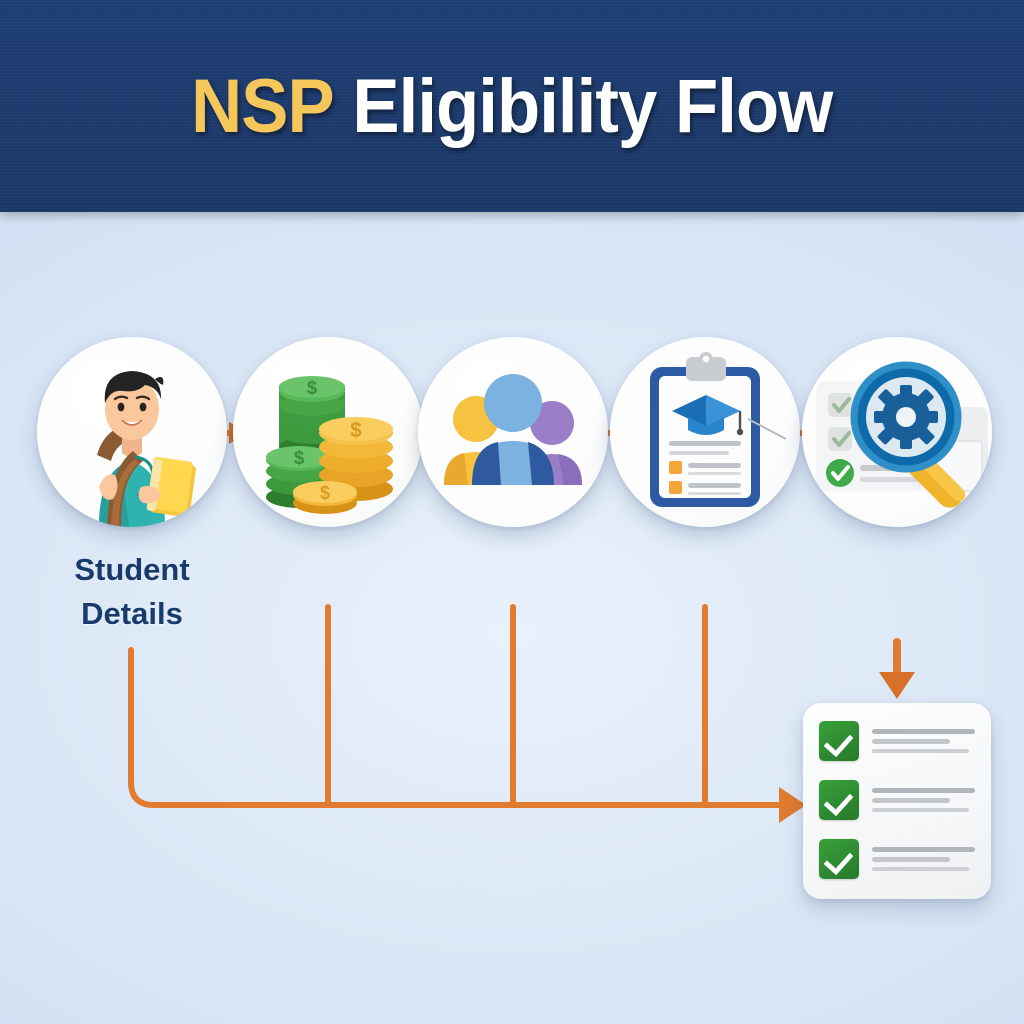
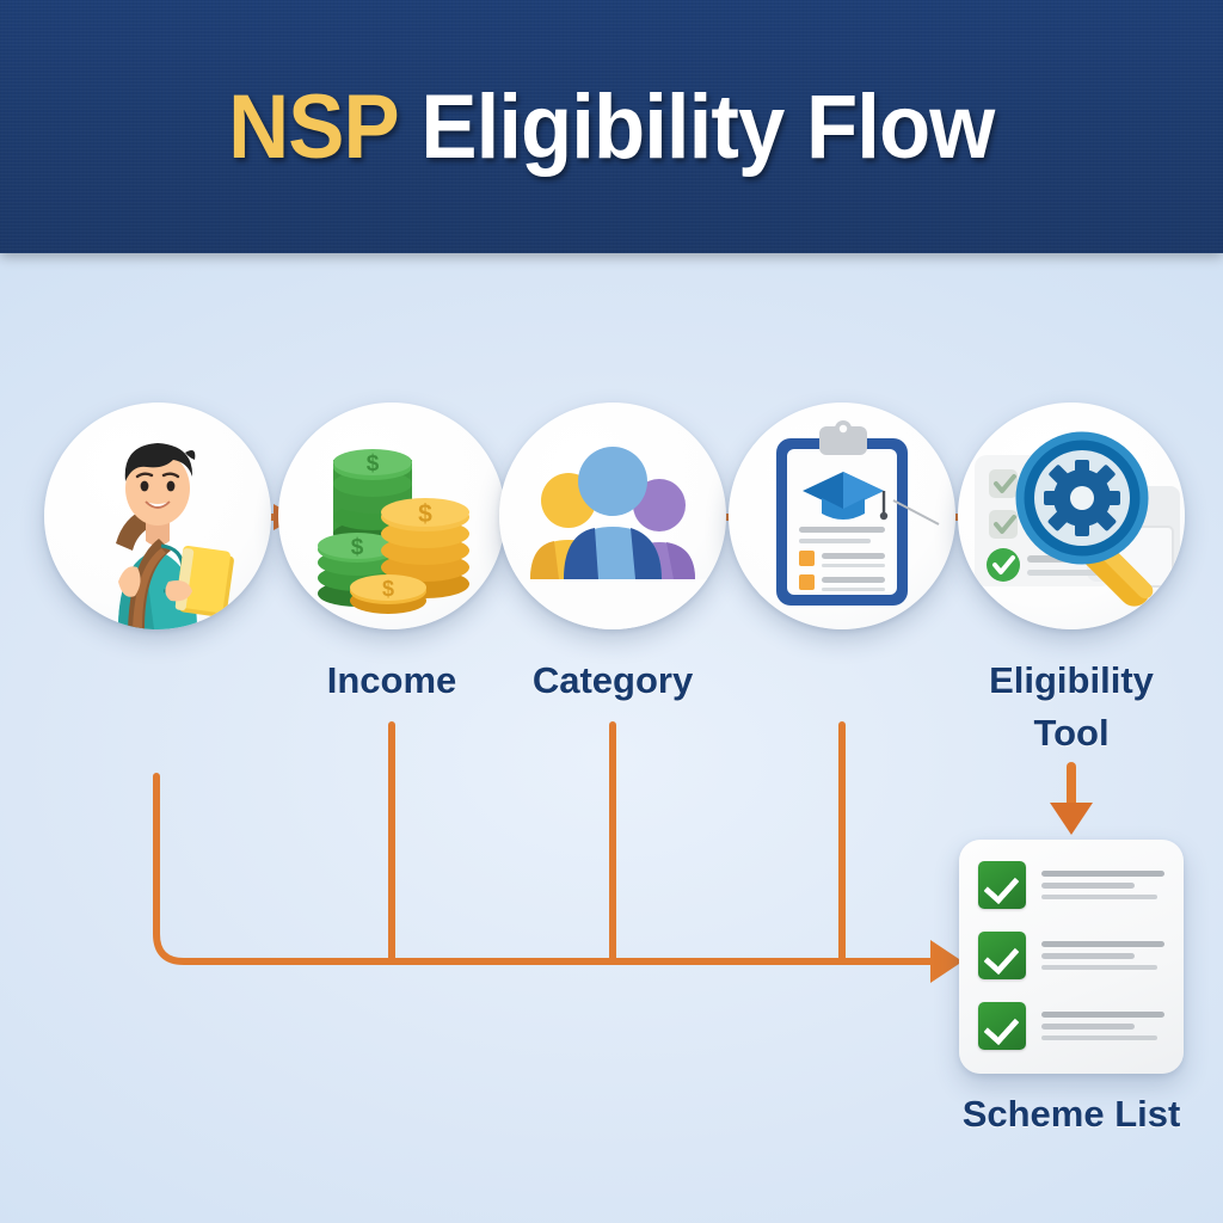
  NSP Eligibility Flow
- Student
- Details
  $
  $
  $
  $
+ Income
+ Category
+ Eligibility
+ Tool
+ Scheme List
